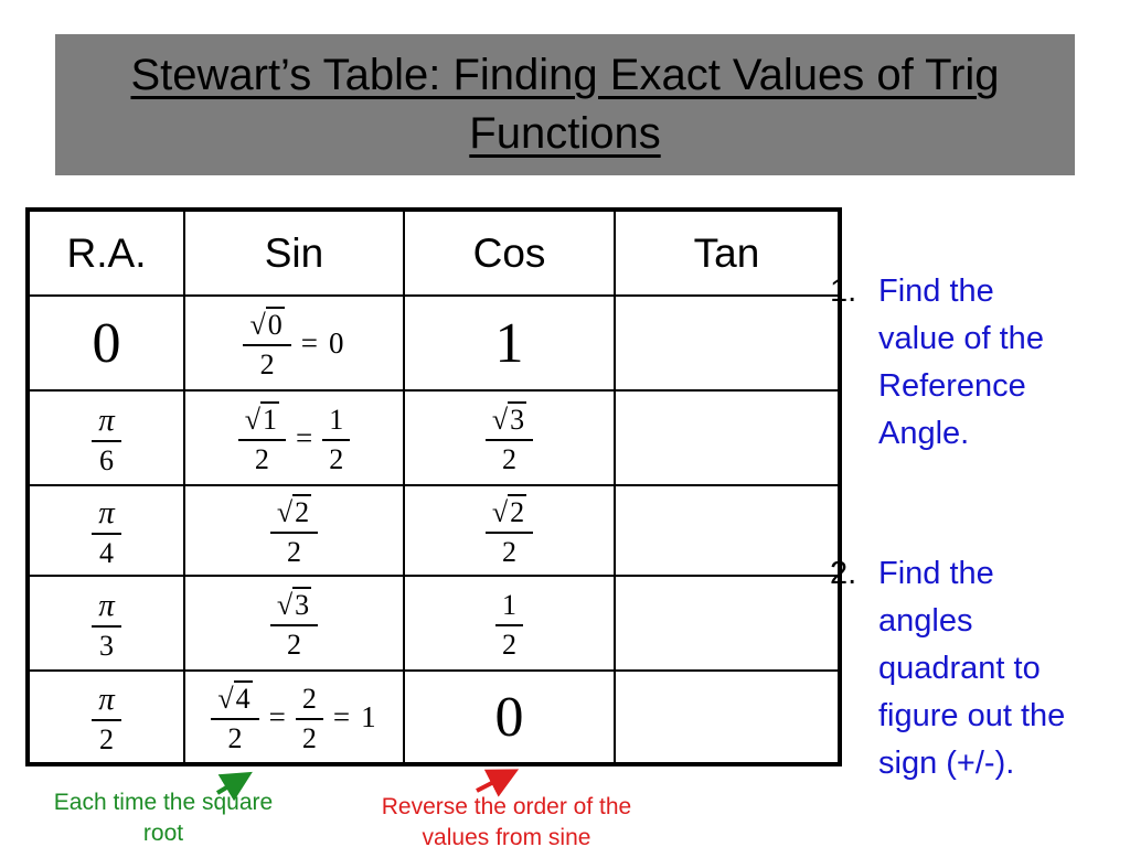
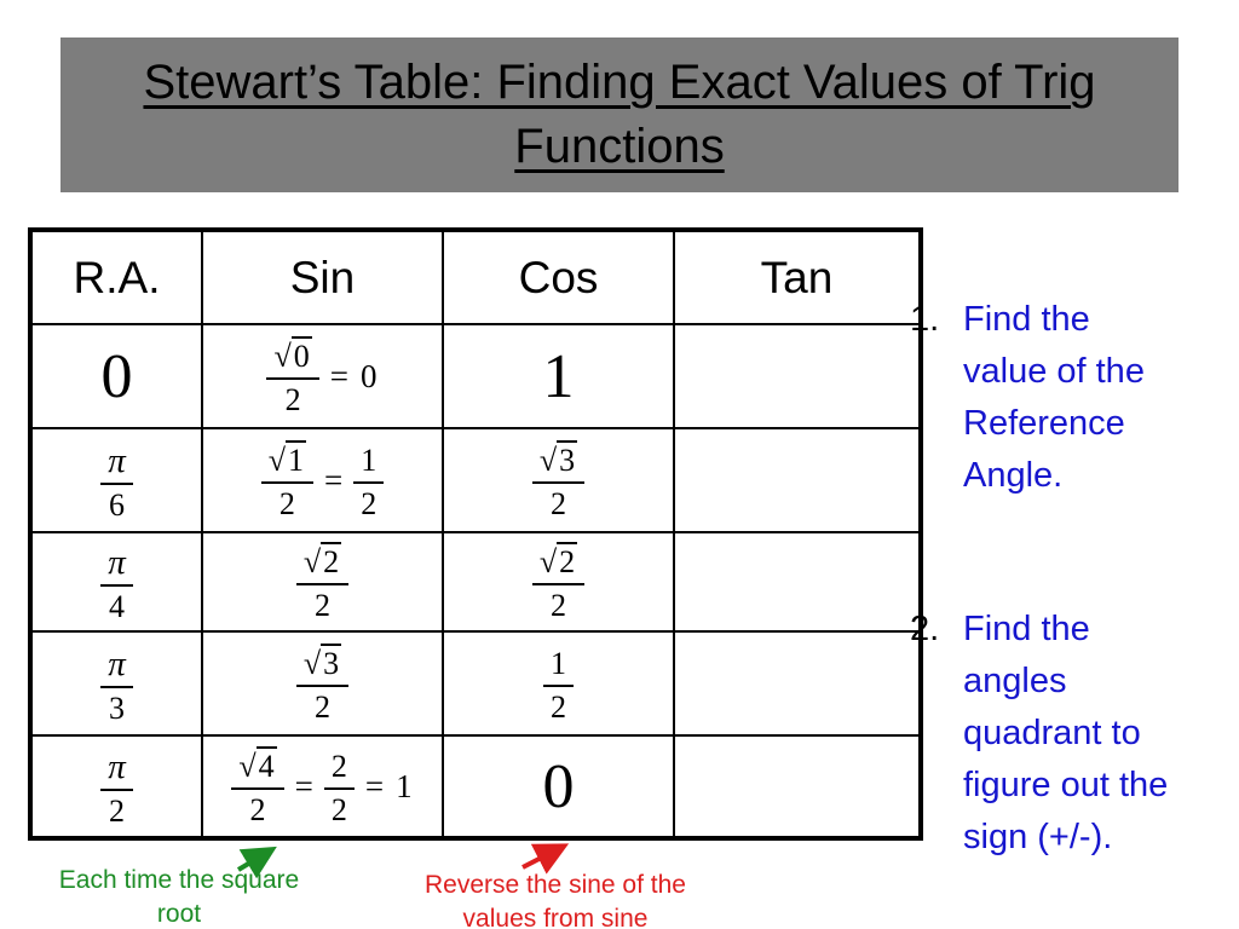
  Stewart’s Table: Finding Exact Values of Trig
  Functions
  R.A.	Sin	Cos	Tan
  0	√02= 0	1
  π6	√12=12	√32
  π4	√22	√22
  π3	√32	12
  π2	√42=22= 1	0
  1.
  Find the
  value of the
  Reference
  Angle.
  2.
  Find the
  angles
  quadrant to
  figure out the
  sign (+/-).
  Each time the square root
- Reverse the order of the
+ Reverse the sine of the
  values from sine
